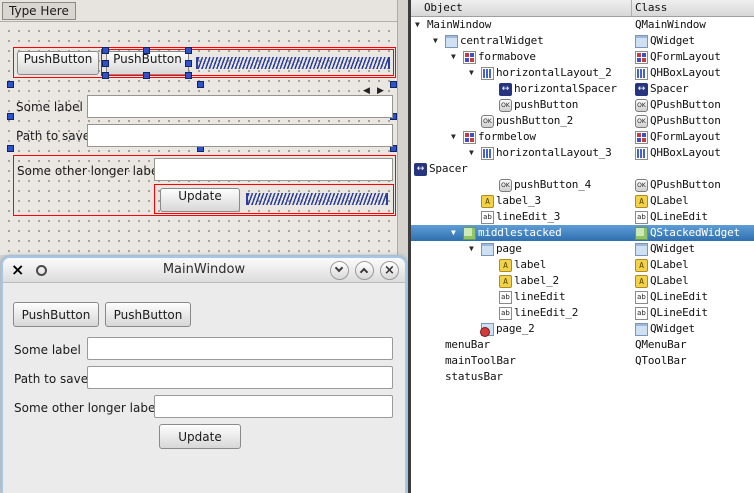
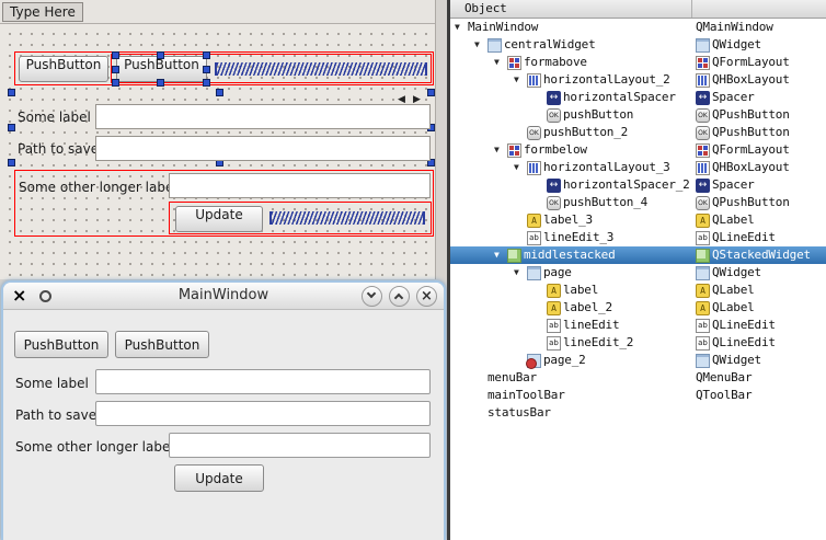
  Type Here
  PushButton
  PushButton
  ◀
  ▶
  Some label
  Path to sav
  Some other longer lab
  Update
  ×
  MainWindow
  ×
  PushButton
  PushButton
  Some label
  Path to save
  Some other longer labe
  Update
  Object
- Class
  MainWindow
  QMainWindow
  centralWidget
  QWidget
  formabove
  QFormLayout
  horizontalLayout_2
  QHBoxLayout
  horizontalSpacer
  Spacer
  pushButton
  QPushButton
  pushButton_2
  QPushButton
  formbelow
  QFormLayout
  horizontalLayout_3
  QHBoxLayout
+ horizontalSpacer_2
  Spacer
  pushButton_4
  QPushButton
  label_3
  QLabel
  lineEdit_3
  QLineEdit
  middlestacked
  QStackedWidget
  page
  QWidget
  label
  QLabel
  label_2
  QLabel
  lineEdit
  QLineEdit
  lineEdit_2
  QLineEdit
  page_2
  QWidget
  menuBar
  QMenuBar
  mainToolBar
  QToolBar
  statusBar
